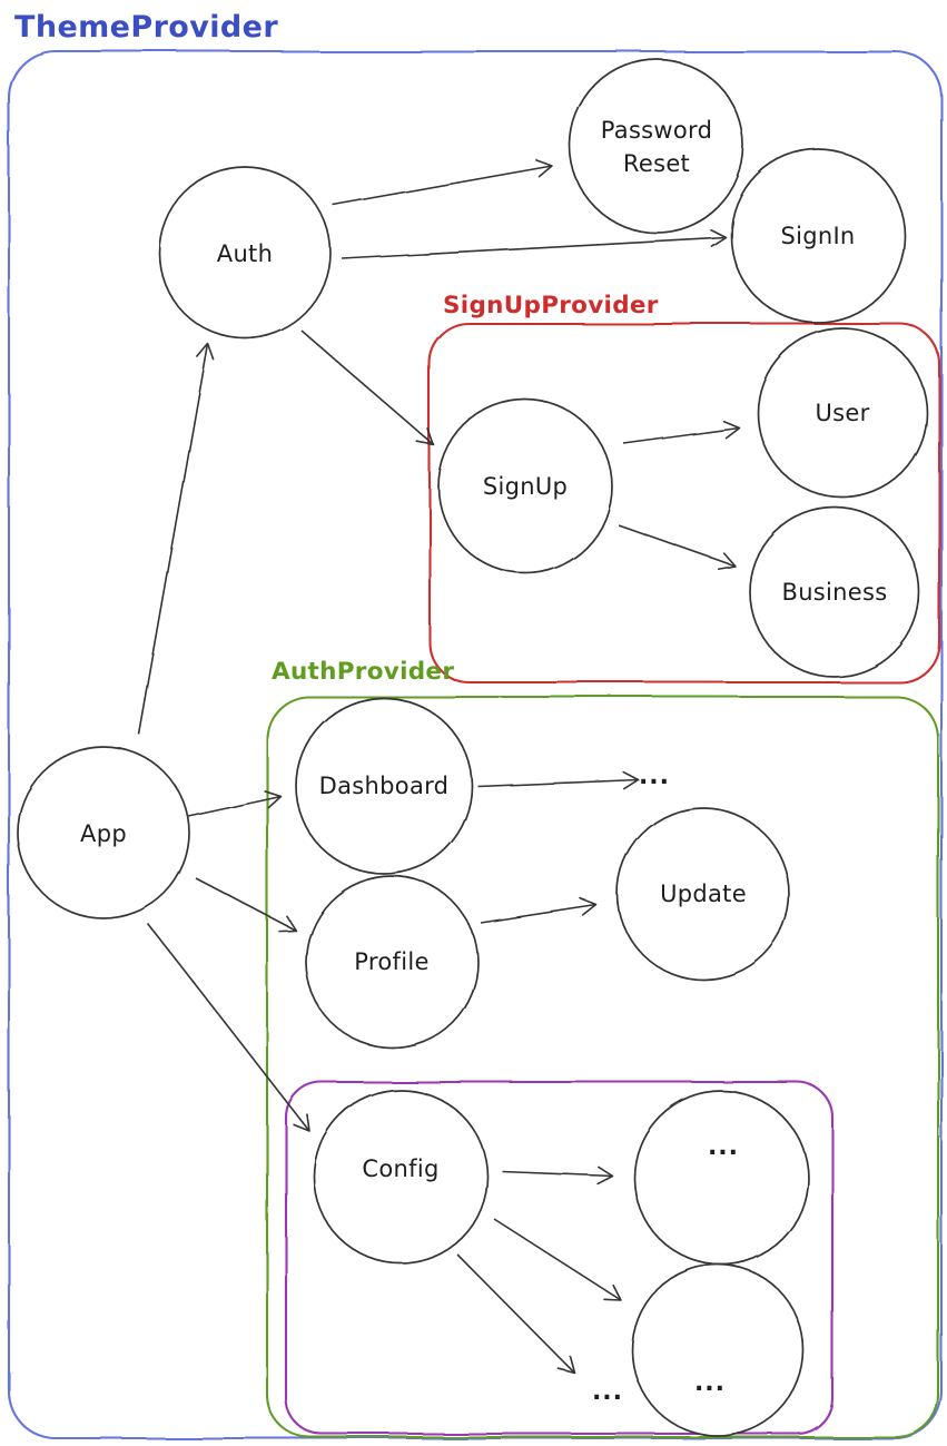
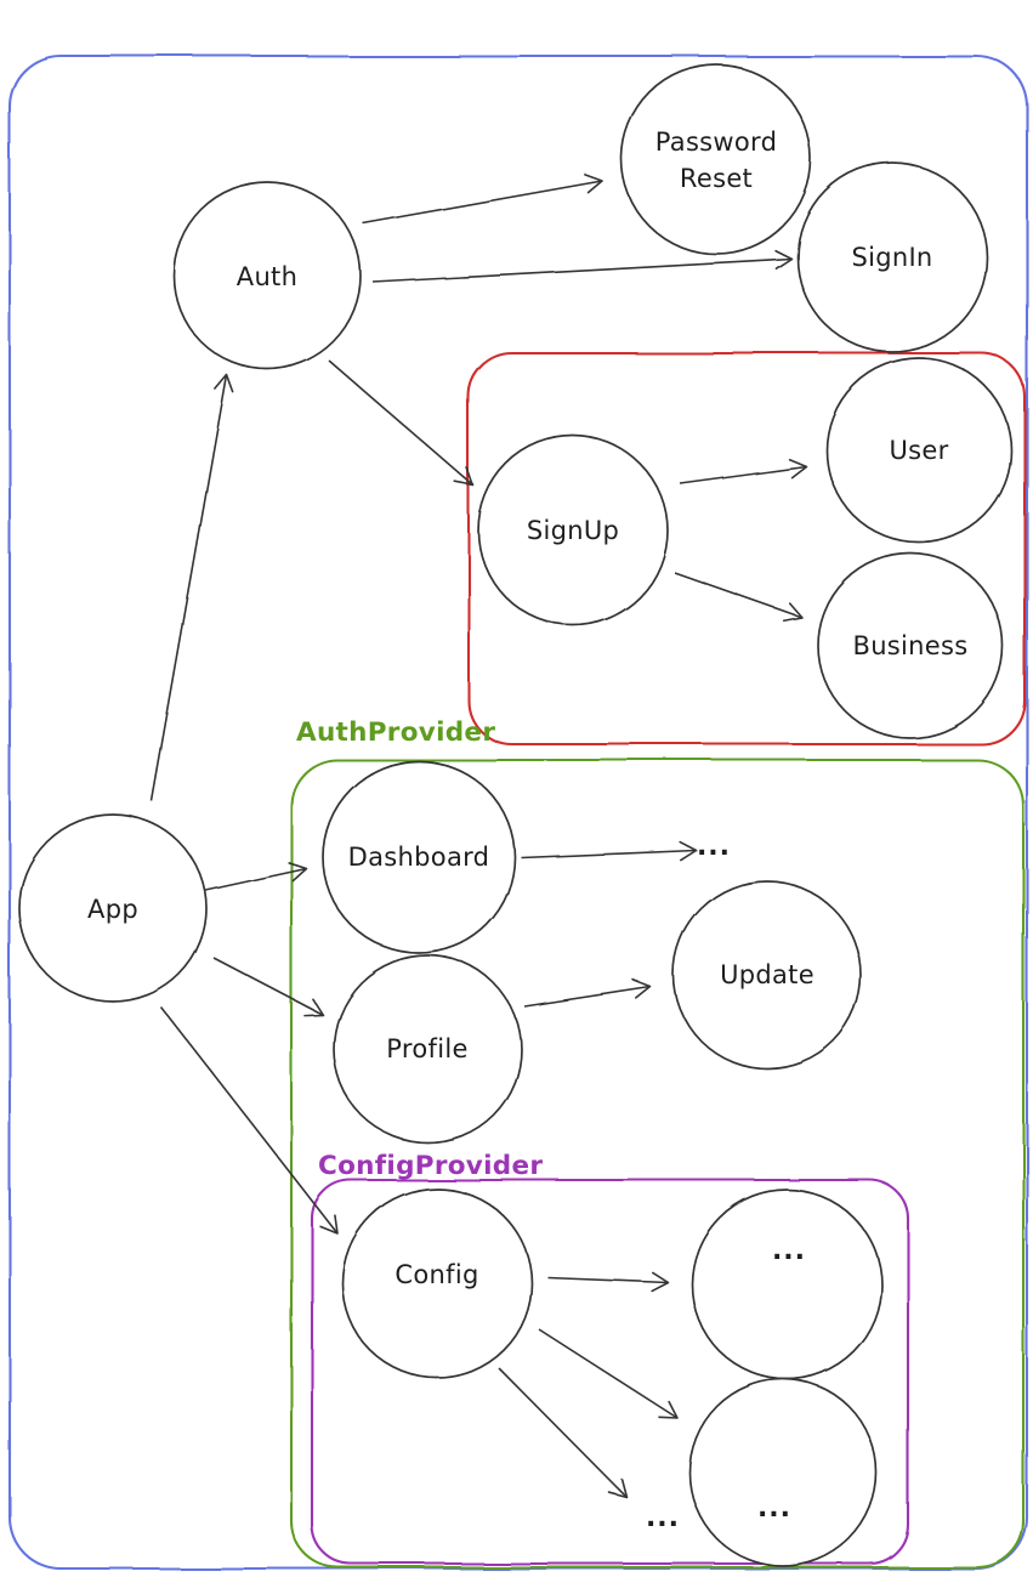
- ThemeProvider
- SignUpProvider
  AuthProvider
+ ConfigProvider
  Auth
  Password
  Reset
  SignIn
  SignUp
  User
  Business
  App
  Dashboard
  Profile
  Update
  Config
  ...
  ...
  ...
  ...
